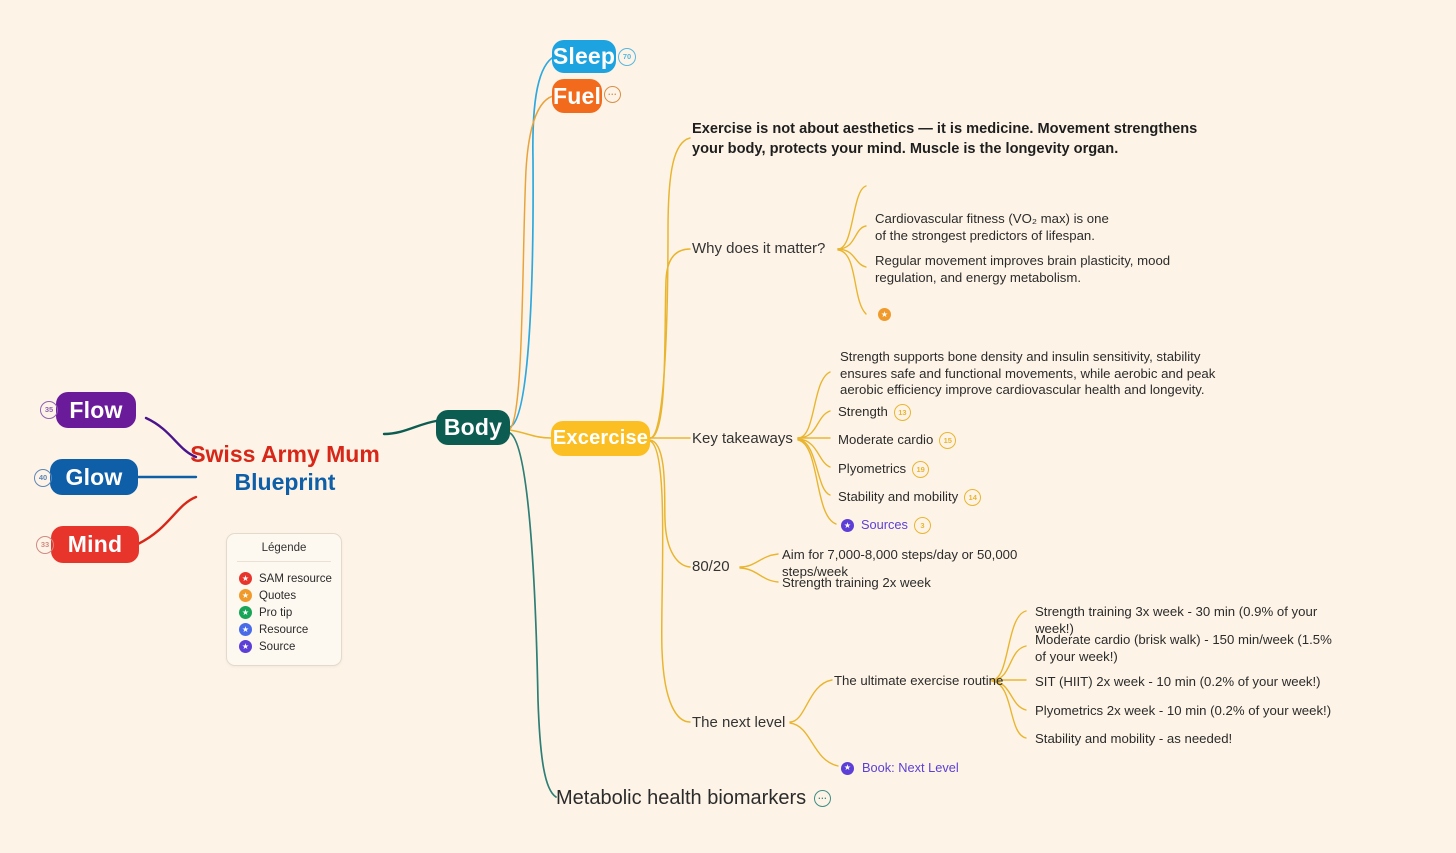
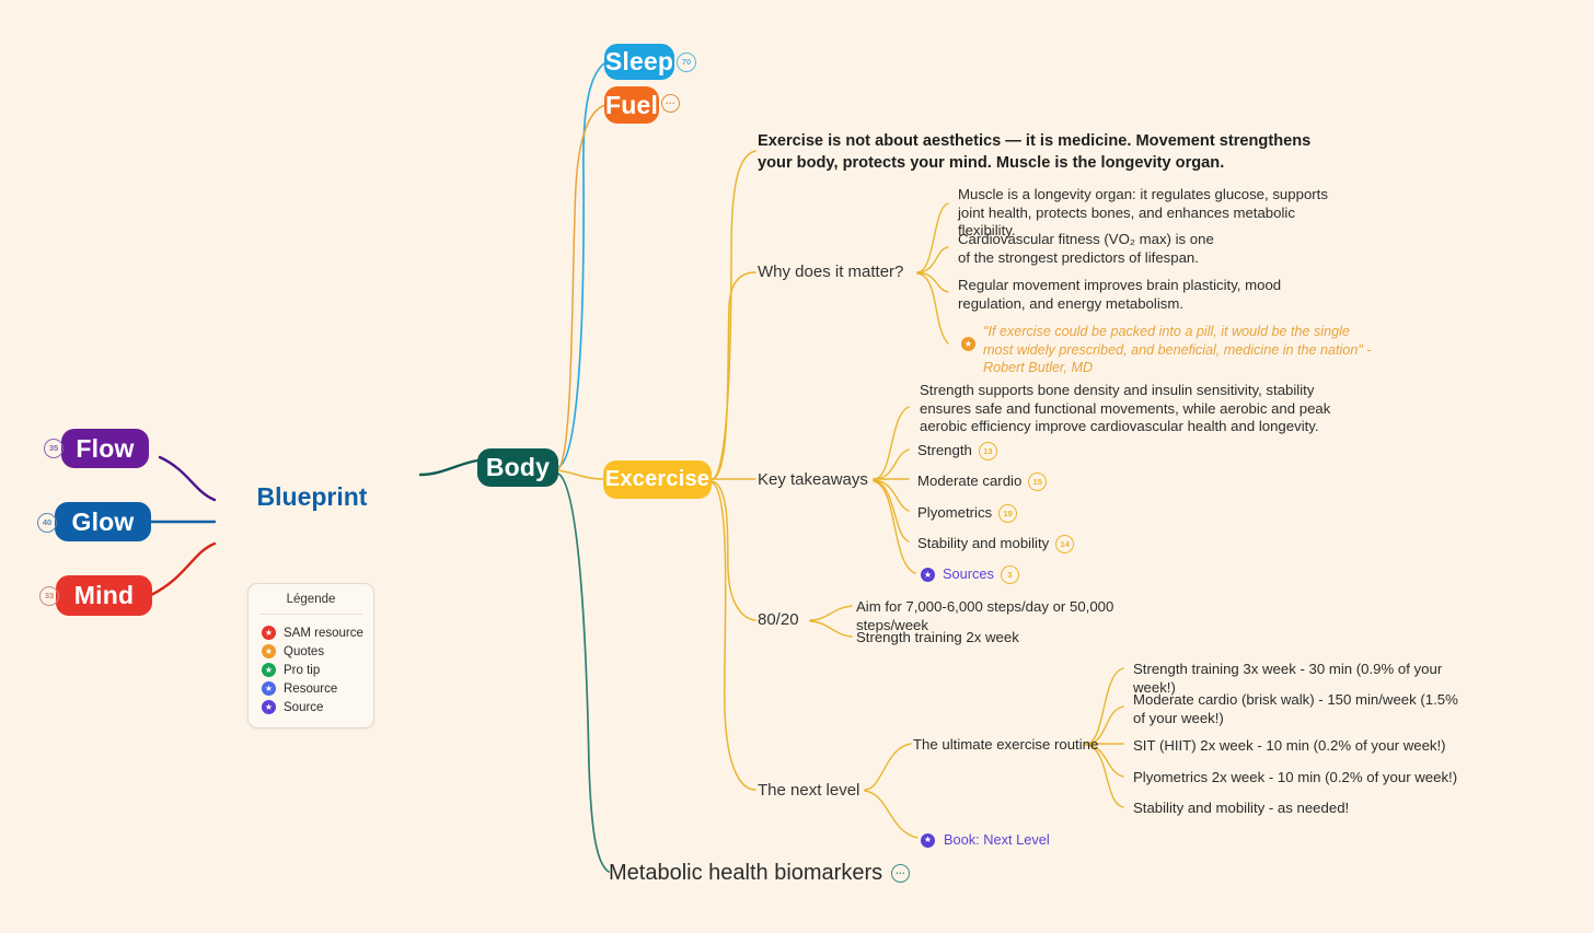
- Swiss Army Mum
  Blueprint
  Flow
  35
  Glow
  40
  Mind
  33
  Légende
  ★
  SAM resource
  ★
  Quotes
  ★
  Pro tip
  ★
  Resource
  ★
  Source
  Sleep
  70
  Fuel
  ...
  Body
  Excercise
  Exercise is not about aesthetics — it is medicine. Movement strengthens your body, protects your mind. Muscle is the longevity organ.
  Why does it matter?
+ Muscle is a longevity organ: it regulates glucose, supports joint health, protects bones, and enhances metabolic flexibility.
  Cardiovascular fitness (VO₂ max) is one of the strongest predictors of lifespan.
  Regular movement improves brain plasticity, mood regulation, and energy metabolism.
  ★
+ "If exercise could be packed into a pill, it would be the single most widely prescribed, and beneficial, medicine in the nation" - Robert Butler, MD
  Key takeaways
  Strength supports bone density and insulin sensitivity, stability ensures safe and functional movements, while aerobic and peak aerobic efficiency improve cardiovascular health and longevity.
  Strength
  13
  Moderate cardio
  15
  Plyometrics
  19
  Stability and mobility
  14
  ★
  Sources
  3
  80/20
- Aim for 7,000-8,000 steps/day or 50,000 steps/week
+ Aim for 7,000-6,000 steps/day or 50,000 steps/week
  Strength training 2x week
  The next level
  The ultimate exercise routine
  Strength training 3x week - 30 min (0.9% of your week!)
  Moderate cardio (brisk walk) - 150 min/week (1.5% of your week!)
  SIT (HIIT) 2x week - 10 min (0.2% of your week!)
  Plyometrics 2x week - 10 min (0.2% of your week!)
  Stability and mobility - as needed!
  ★
  Book: Next Level
  Metabolic health biomarkers
  ...
